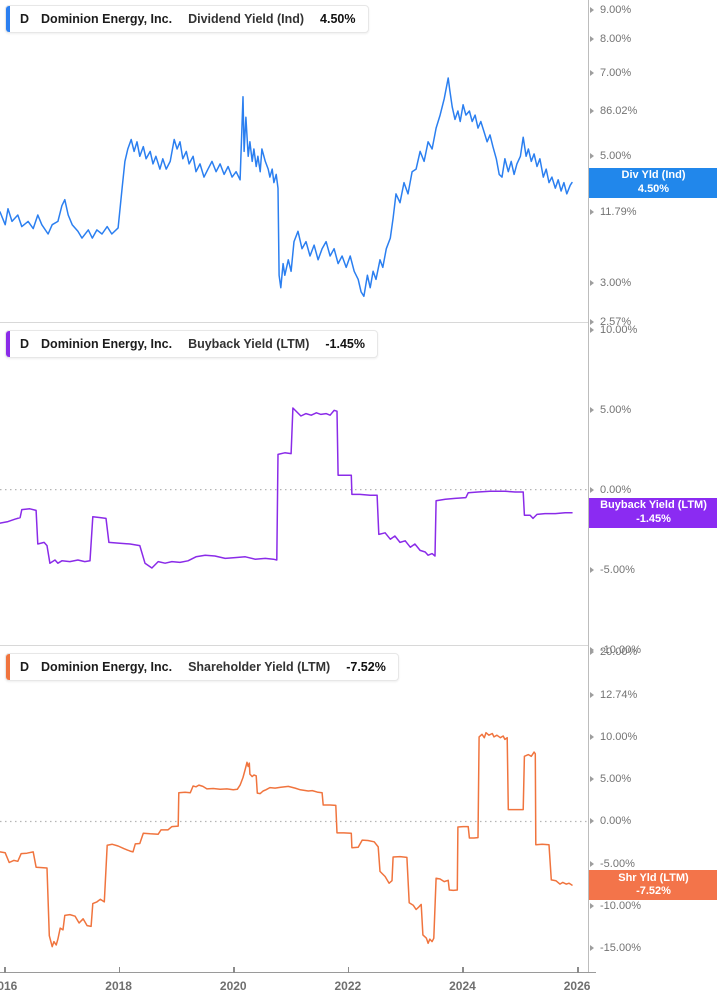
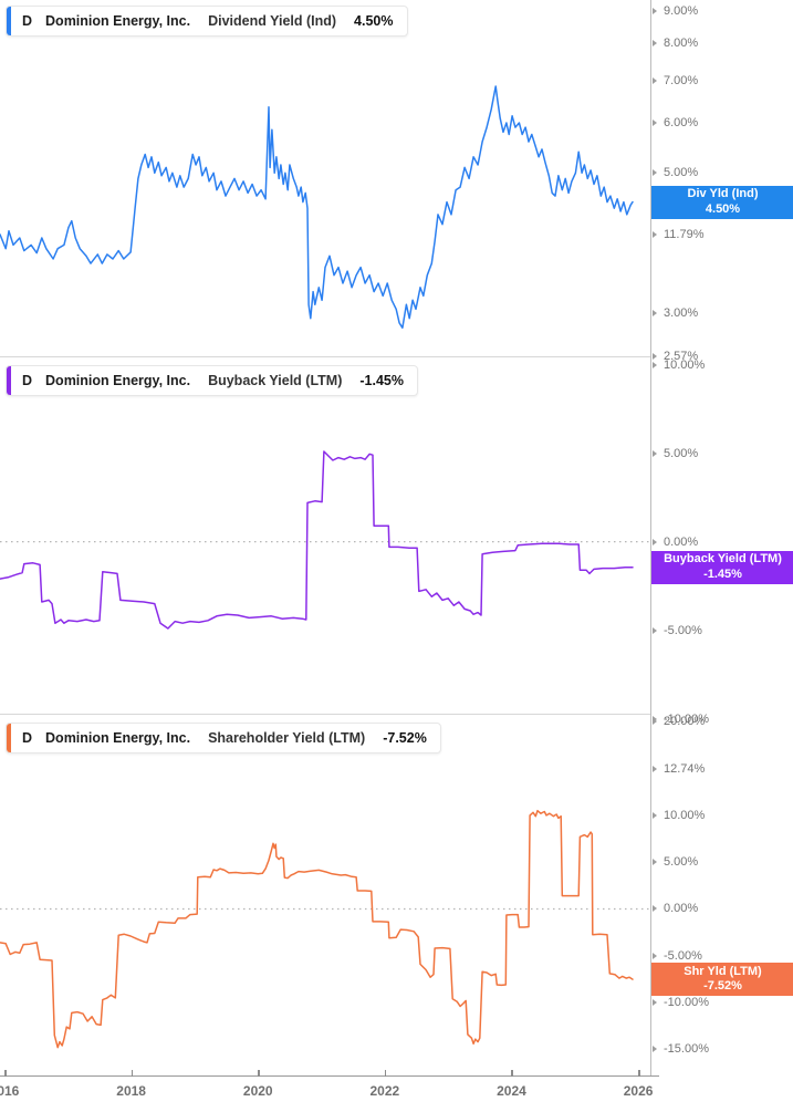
  D
  Dominion Energy, Inc.
  Dividend Yield (Ind)
  4.50%
  D
  Dominion Energy, Inc.
  Buyback Yield (LTM)
  -1.45%
  D
  Dominion Energy, Inc.
  Shareholder Yield (LTM)
  -7.52%
  9.00%
  8.00%
  7.00%
- 86.02%
+ 6.00%
  5.00%
  11.79%
  3.00%
  2.57%
  Div Yld (Ind)
  4.50%
  10.00%
  5.00%
  0.00%
  -5.00%
  -10.00%
  Buyback Yield (LTM)
  -1.45%
  20.00%
  12.74%
  10.00%
  5.00%
  0.00%
  -5.00%
  -10.00%
  -15.00%
  Shr Yld (LTM)
  -7.52%
  016
  2018
  2020
  2022
  2024
  2026
